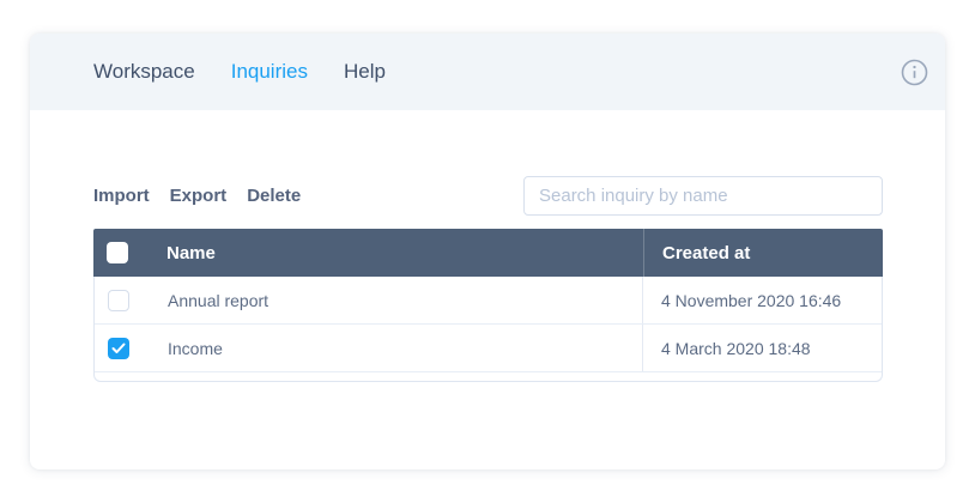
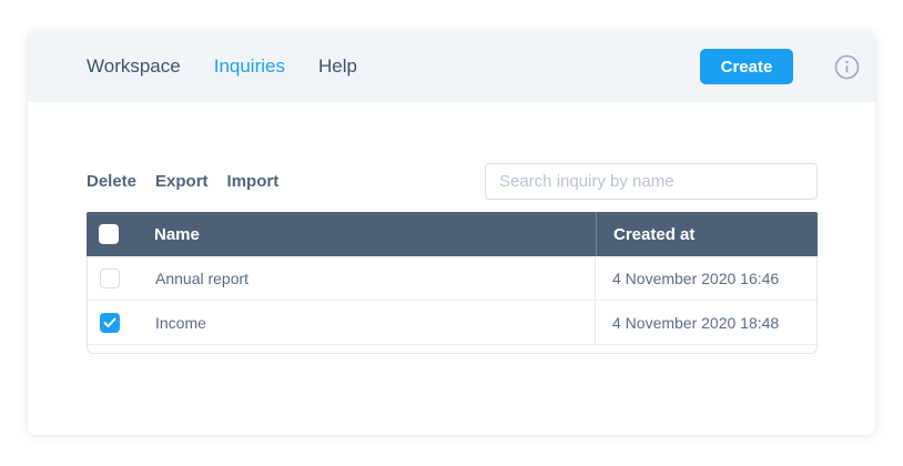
  Workspace
  Inquiries
  Help
+ Create
- Import
+ Delete
  Export
- Delete
+ Import
  Search inquiry by name
  Name
  Created at
  Annual report
  4 November 2020 16:46
  Income
- 4 March 2020 18:48
+ 4 November 2020 18:48
